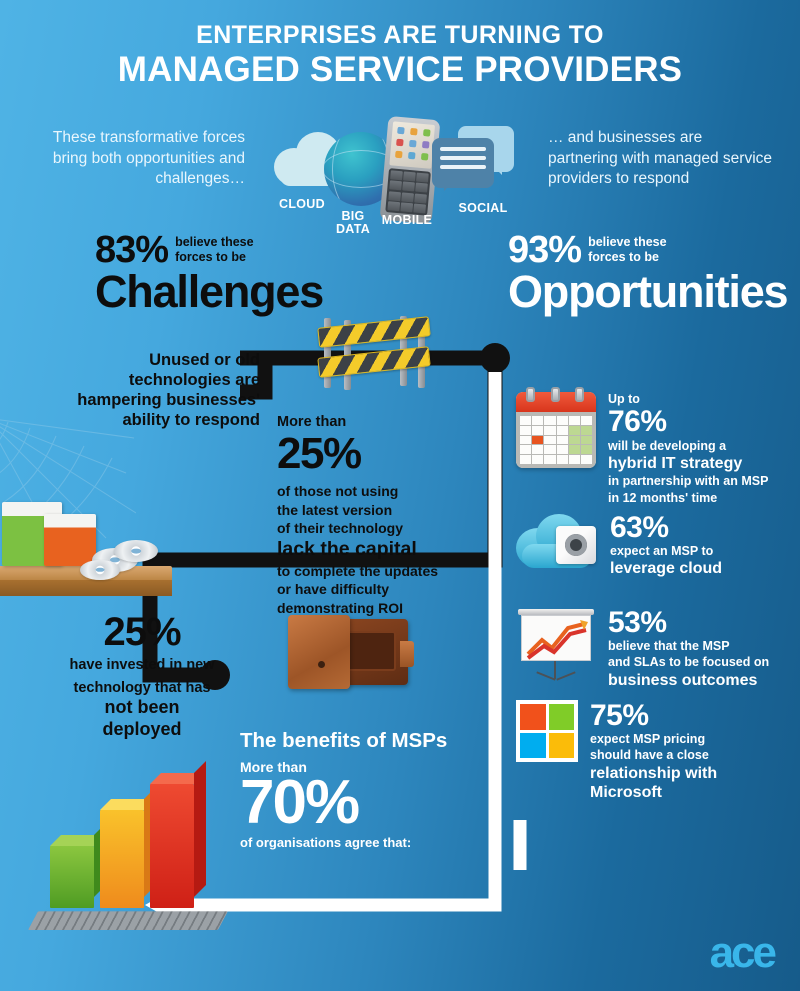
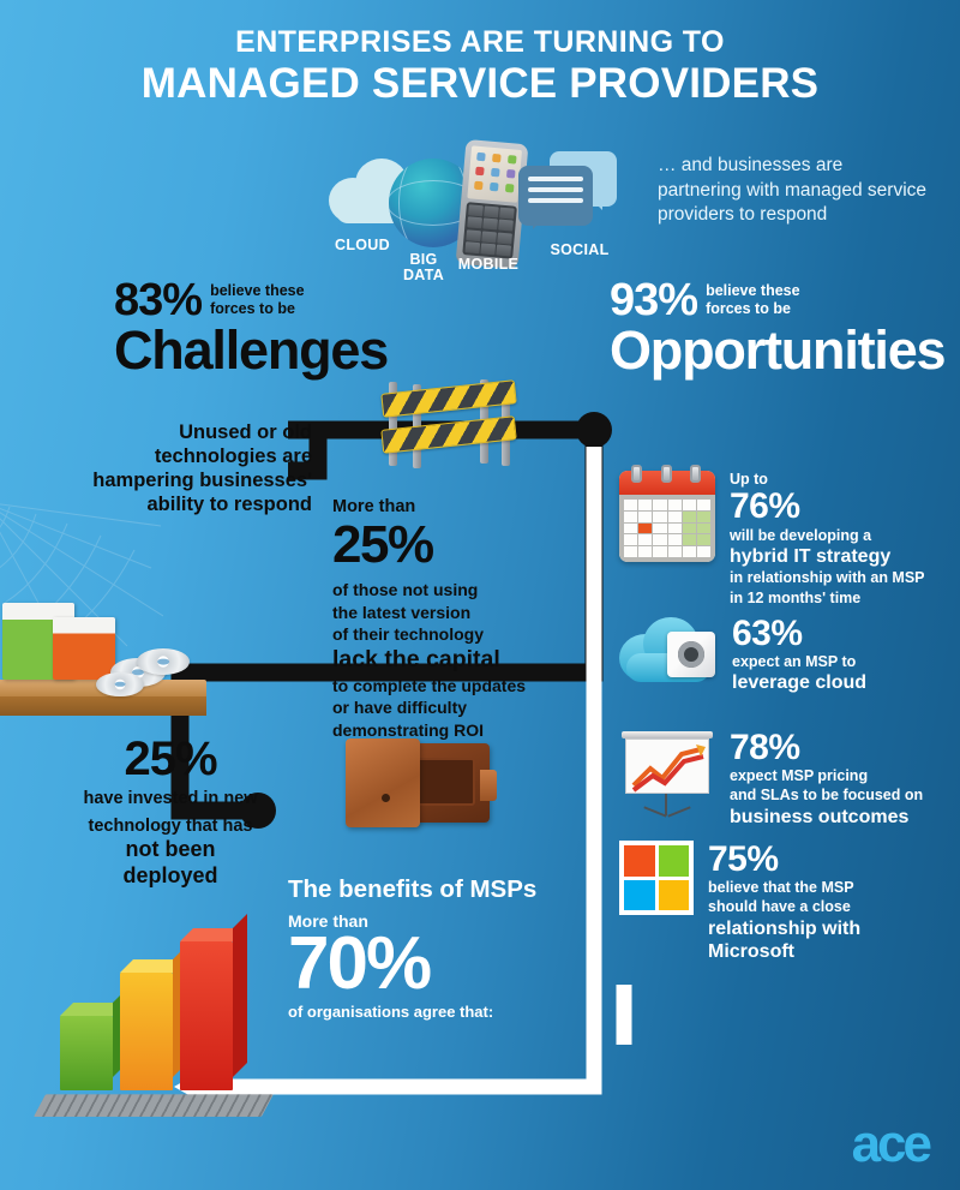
  ENTERPRISES ARE TURNING TO
  MANAGED SERVICE PROVIDERS
- These transformative forces bring both opportunities and challenges…
  … and businesses are partnering with managed service providers to respond
  CLOUD
  BIG
  DATA
  MOBILE
  SOCIAL
  83%
  believe these
  forces to be
  Challenges
  93%
  believe these
  forces to be
  Opportunities
  Unused or old technologies are hampering businesses' ability to respond
  More than
  25%
  of those not using
  the latest version
  of their technology
  lack the capital
  to complete the updates
  or have difficulty
  demonstrating ROI
  25%
  have invested in new
  technology that has
  not been
  deployed
  Up to
  76%
  will be developing a
  hybrid IT strategy
- in partnership with an MSP
+ in relationship with an MSP
  in 12 months' time
  63%
  expect an MSP to
  leverage cloud
- 53%
+ 78%
- believe that the MSP
+ expect MSP pricing
  and SLAs to be focused on
  business outcomes
  75%
- expect MSP pricing
+ believe that the MSP
  should have a close
  relationship with
  Microsoft
  The benefits of MSPs
  More than
  70%
  of organisations agree that:
  ace
